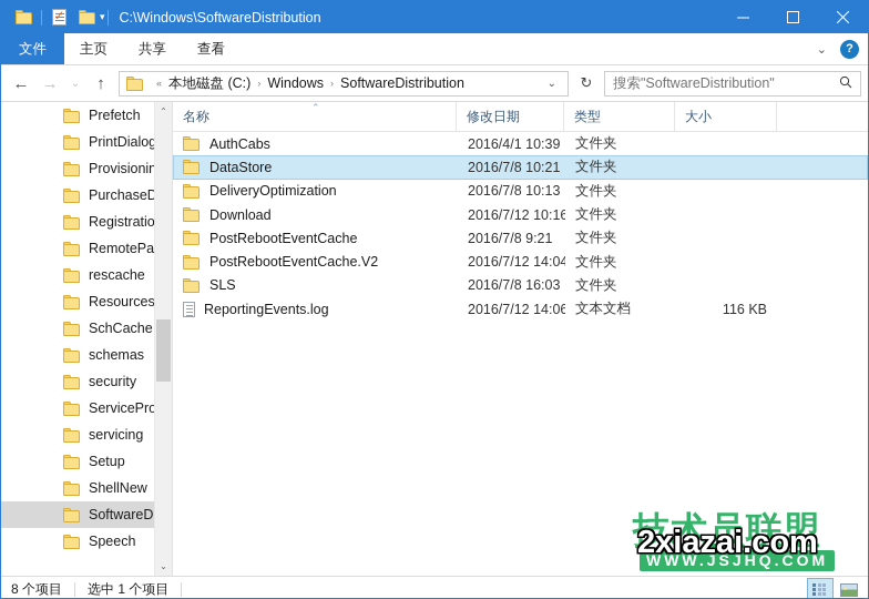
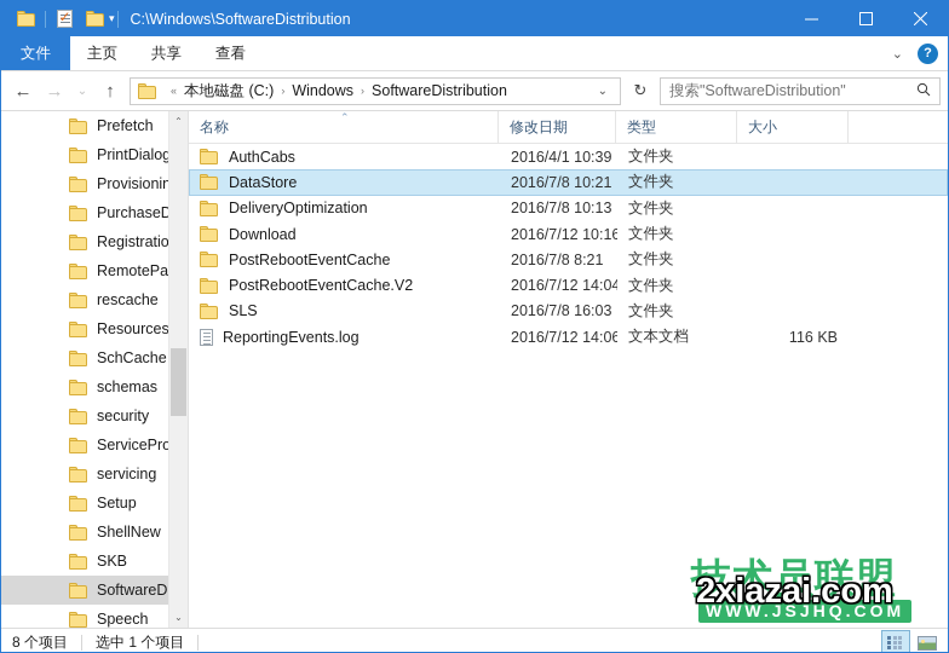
  ▾
  C:\Windows\SoftwareDistribution
  文件
  主页
  共享
  查看
  ⌄
  ?
  ←
  →
  ⌄
  ↑
  «
  本地磁盘 (C:)
  ›
  Windows
  ›
  SoftwareDistribution
  ⌄
  ↻
  搜索"SoftwareDistribution"
  Prefetch
  PrintDialog
  Provisionin
  PurchaseD
  Registratio
  RemotePa
  rescache
  Resources
  SchCache
  schemas
  security
  ServicePro
  servicing
  Setup
  ShellNew
+ SKB
  SoftwareD
  Speech
  ⌃
  ⌄
  名称
  ⌃
  修改日期
  类型
  大小
  AuthCabs
  2016/4/1 10:39
  文件夹
  DataStore
  2016/7/8 10:21
  文件夹
  DeliveryOptimization
  2016/7/8 10:13
  文件夹
  Download
  2016/7/12 10:16
  文件夹
  PostRebootEventCache
- 2016/7/8 9:21
+ 2016/7/8 8:21
  文件夹
  PostRebootEventCache.V2
  2016/7/12 14:04
  文件夹
  SLS
  2016/7/8 16:03
  文件夹
  ReportingEvents.log
  2016/7/12 14:06
  文本文档
  116 KB
  技术员联盟
  WWW.JSJHQ.COM
  2xiazai.com
  8 个项目
  选中 1 个项目
